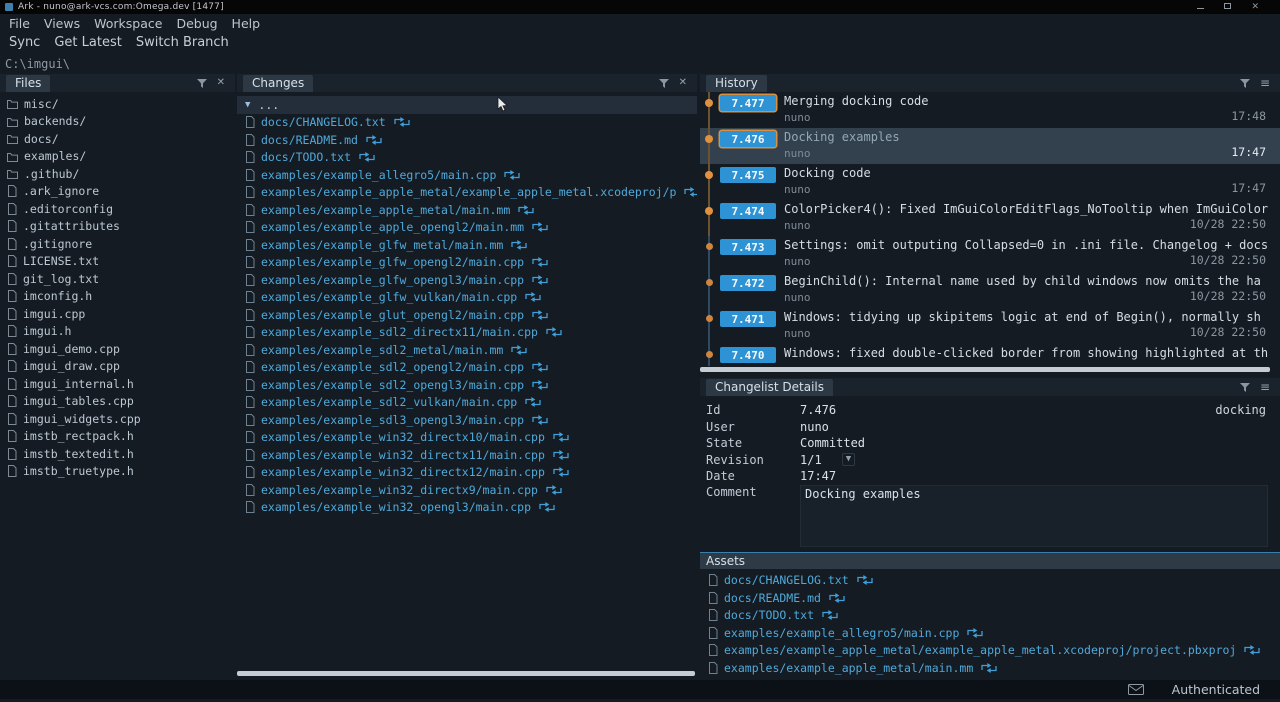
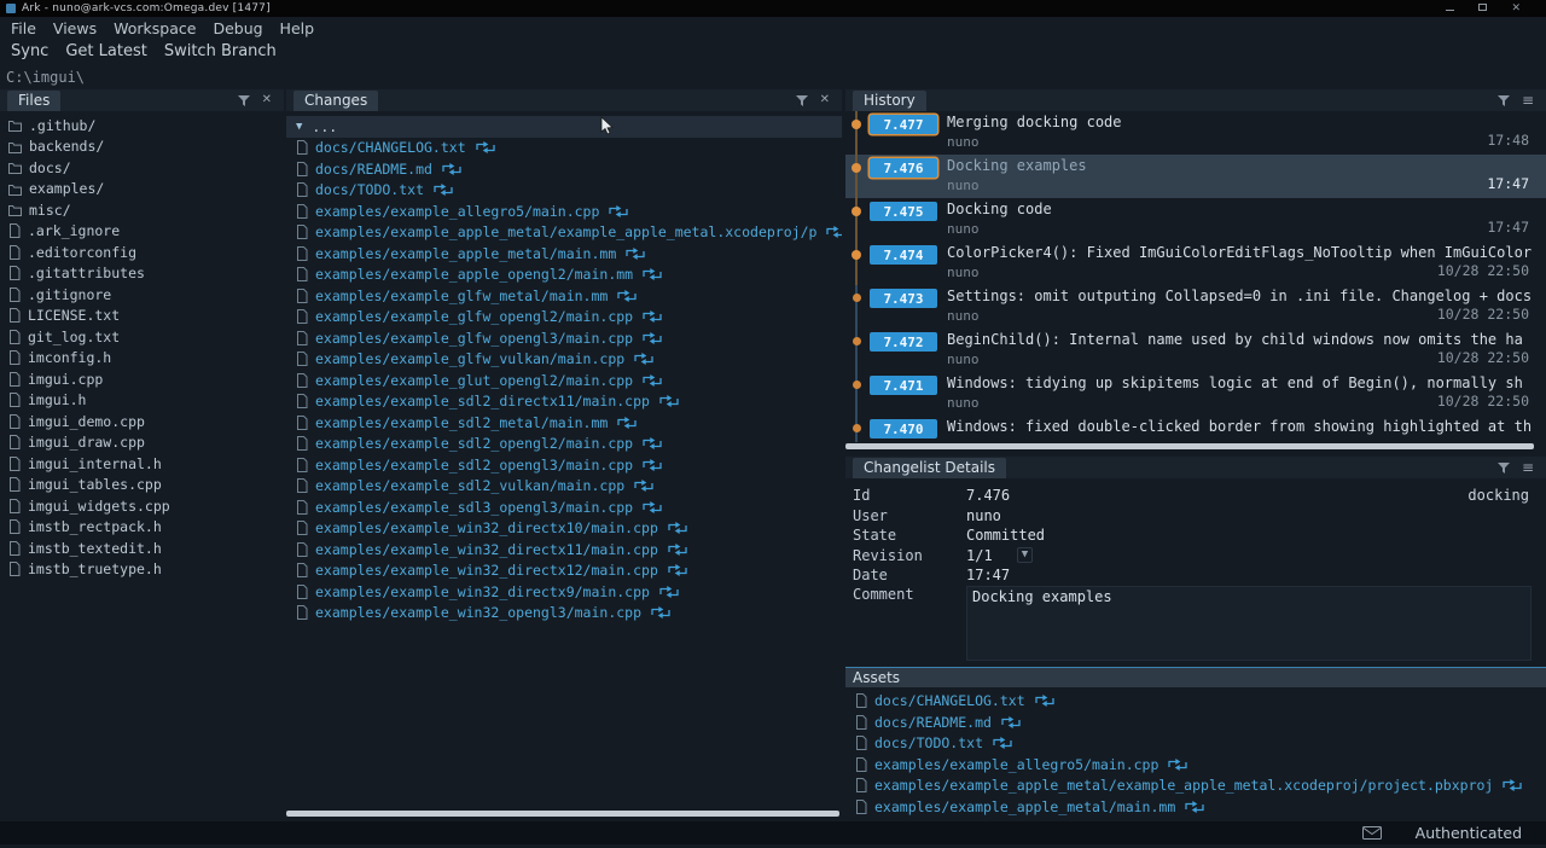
  Ark - nuno@ark-vcs.com:Omega.dev [1477]
  ✕
  File
  Views
  Workspace
  Debug
  Help
  Sync
  Get Latest
  Switch Branch
  C:\imgui\
  Files
  ✕
- misc/
+ .github/
  backends/
  docs/
  examples/
- .github/
+ misc/
  .ark_ignore
  .editorconfig
  .gitattributes
  .gitignore
  LICENSE.txt
  git_log.txt
  imconfig.h
  imgui.cpp
  imgui.h
  imgui_demo.cpp
  imgui_draw.cpp
  imgui_internal.h
  imgui_tables.cpp
  imgui_widgets.cpp
  imstb_rectpack.h
  imstb_textedit.h
  imstb_truetype.h
  Changes
  ✕
  ▼
  ...
  docs/CHANGELOG.txt
  docs/README.md
  docs/TODO.txt
  examples/example_allegro5/main.cpp
  examples/example_apple_metal/example_apple_metal.xcodeproj/p
  examples/example_apple_metal/main.mm
  examples/example_apple_opengl2/main.mm
  examples/example_glfw_metal/main.mm
  examples/example_glfw_opengl2/main.cpp
  examples/example_glfw_opengl3/main.cpp
  examples/example_glfw_vulkan/main.cpp
  examples/example_glut_opengl2/main.cpp
  examples/example_sdl2_directx11/main.cpp
  examples/example_sdl2_metal/main.mm
  examples/example_sdl2_opengl2/main.cpp
  examples/example_sdl2_opengl3/main.cpp
  examples/example_sdl2_vulkan/main.cpp
  examples/example_sdl3_opengl3/main.cpp
  examples/example_win32_directx10/main.cpp
  examples/example_win32_directx11/main.cpp
  examples/example_win32_directx12/main.cpp
  examples/example_win32_directx9/main.cpp
  examples/example_win32_opengl3/main.cpp
  History
  ≡
  7.477
  Merging docking code
  nuno
  17:48
  7.476
  Docking examples
  nuno
  17:47
  7.475
  Docking code
  nuno
  17:47
  7.474
  ColorPicker4(): Fixed ImGuiColorEditFlags_NoTooltip when ImGuiColor
  nuno
  10/28 22:50
  7.473
  Settings: omit outputing Collapsed=0 in .ini file. Changelog + docs
  nuno
  10/28 22:50
  7.472
  BeginChild(): Internal name used by child windows now omits the ha
  nuno
  10/28 22:50
  7.471
  Windows: tidying up skipitems logic at end of Begin(), normally sh
  nuno
  10/28 22:50
  7.470
  Windows: fixed double-clicked border from showing highlighted at th
  Changelist Details
  ≡
  Id
  7.476
  docking
  User
  nuno
  State
  Committed
  Revision
  1/1
  ▼
  Date
  17:47
  Comment
  Docking examples
  Assets
  docs/CHANGELOG.txt
  docs/README.md
  docs/TODO.txt
  examples/example_allegro5/main.cpp
  examples/example_apple_metal/example_apple_metal.xcodeproj/project.pbxproj
  examples/example_apple_metal/main.mm
  Authenticated
